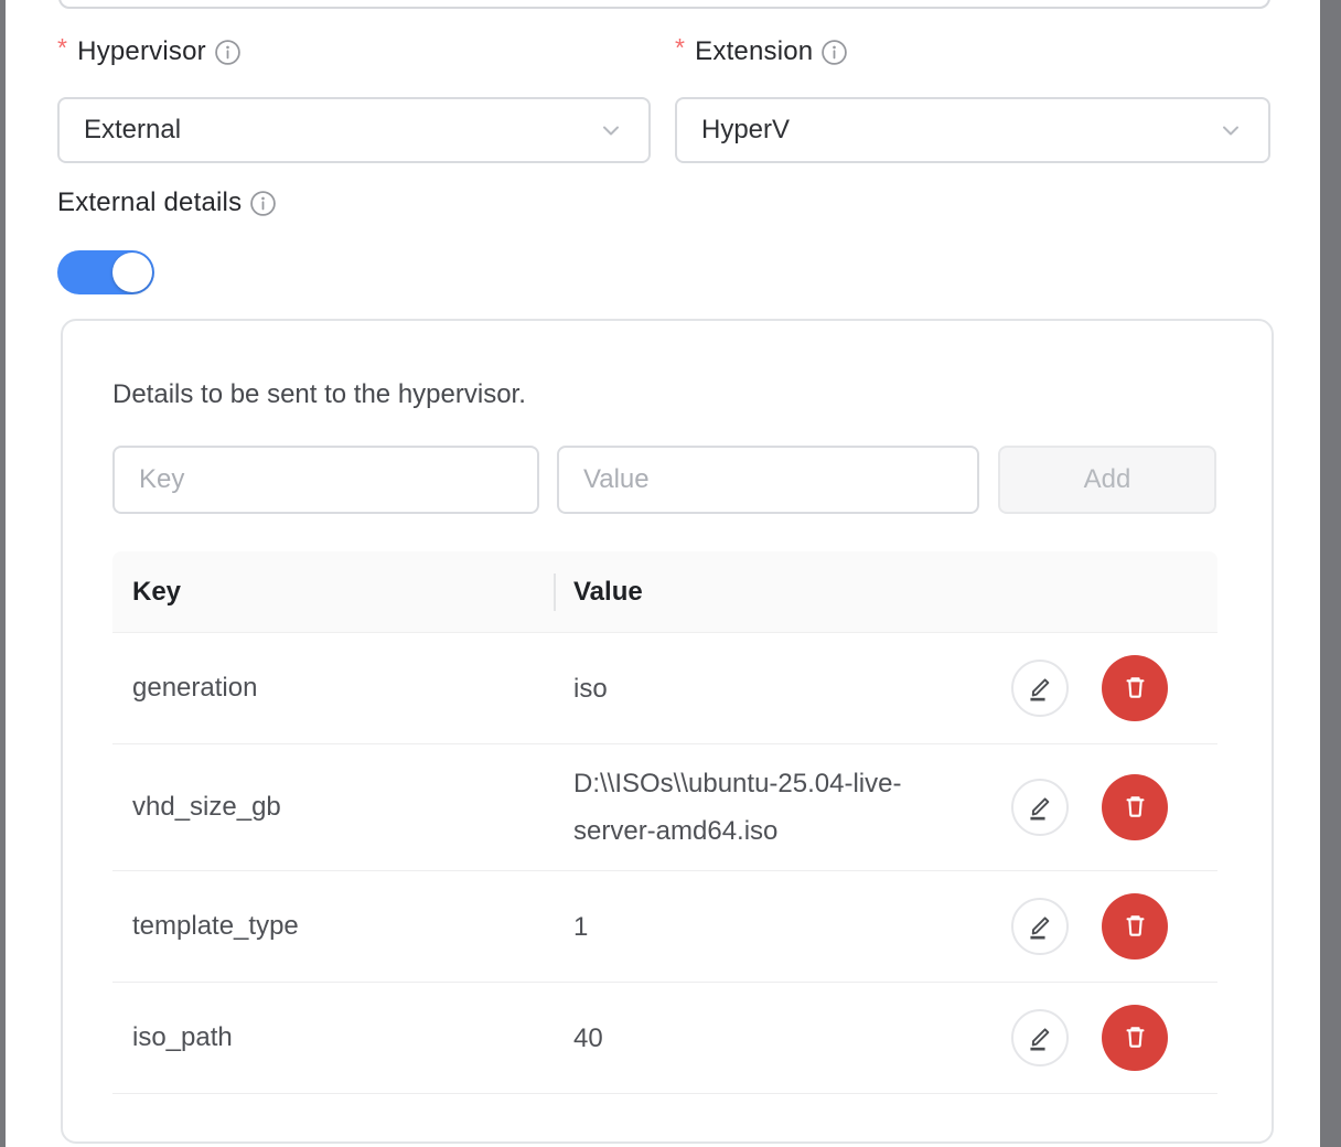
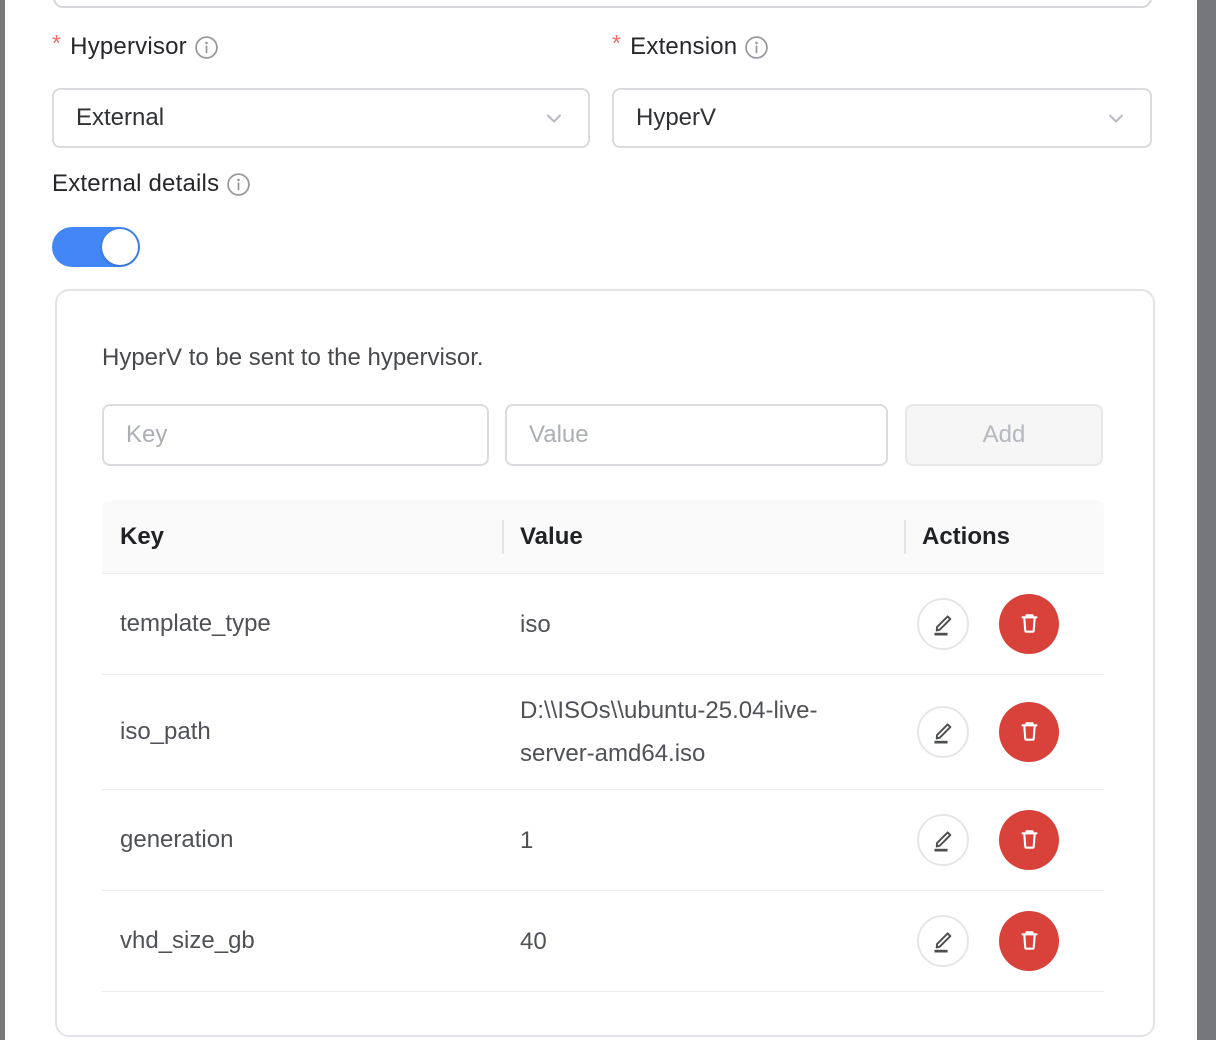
  *
  Hypervisor
  *
  Extension
  External
  HyperV
  External details
- Details to be sent to the hypervisor.
+ HyperV to be sent to the hypervisor.
  Key
  Value
  Add
  Key
  Value
+ Actions
- generation
+ template_type
  iso
- vhd_size_gb
+ iso_path
  D:\\ISOs\\ubuntu-25.04-live-server-amd64.iso
- template_type
+ generation
  1
- iso_path
+ vhd_size_gb
  40
